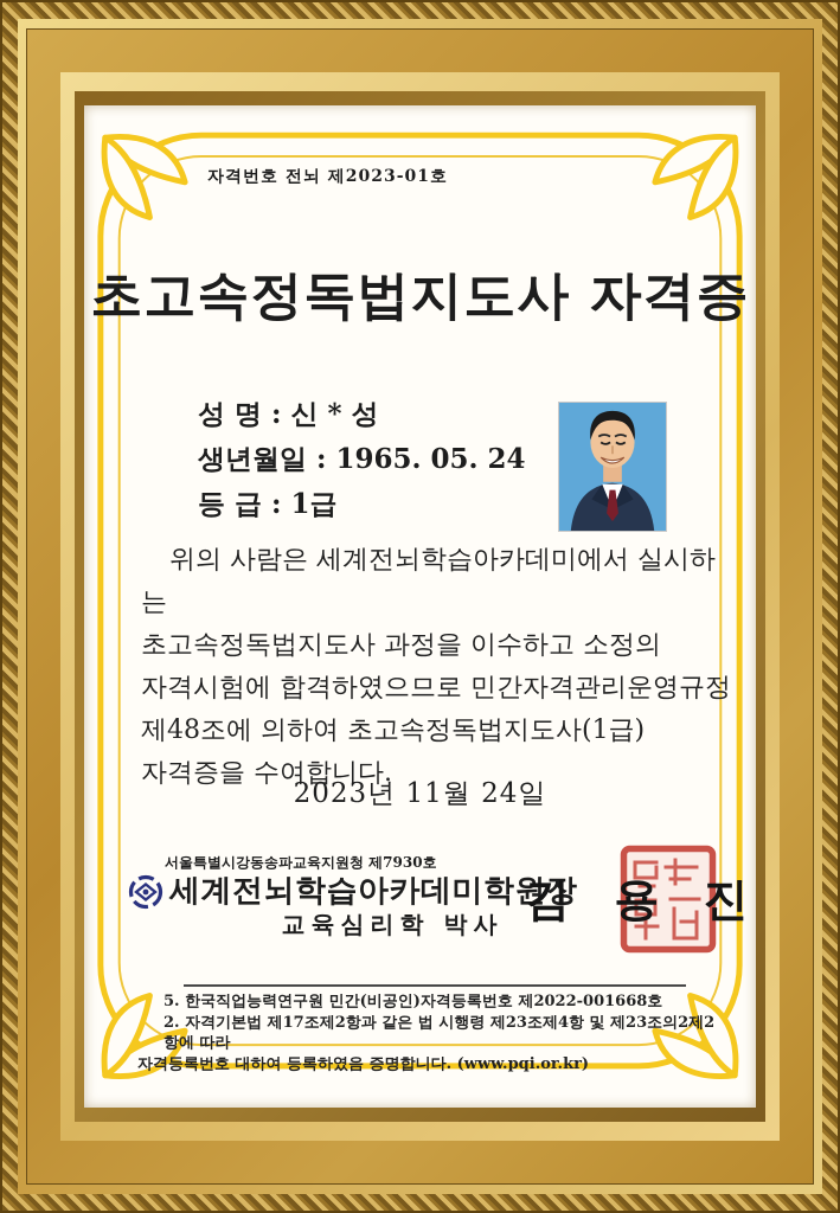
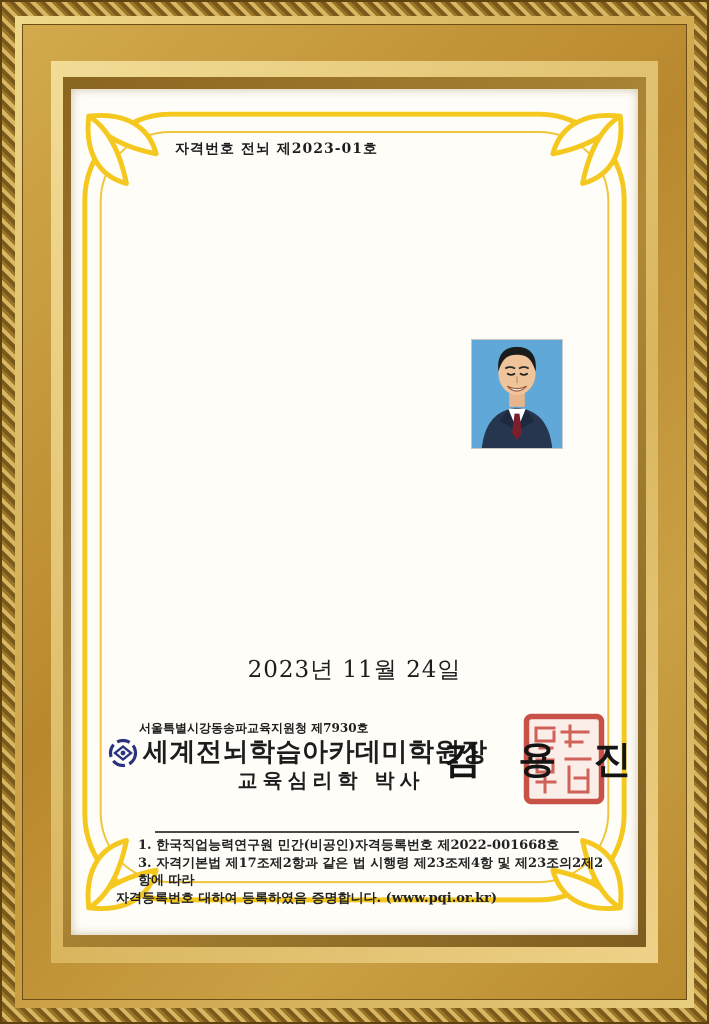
  자격번호 전뇌 제2023-01호
- 초고속정독법지도사 자격증
- 성 명 : 신 * 성
- 생년월일 : 1965. 05. 24
- 등 급 : 1급
- 위의 사람은 세계전뇌학습아카데미에서 실시하는
- 초고속정독법지도사 과정을 이수하고 소정의
- 자격시험에 합격하였으므로 민간자격관리운영규정
- 제48조에 의하여 초고속정독법지도사(1급)
- 자격증을 수여합니다.
  2023년 11월 24일
  서울특별시강동송파교육지원청 제7930호
  세계전뇌학습아카데미학원장
  교육심리학 박사
  김 용 진
- 5. 한국직업능력연구원 민간(비공인)자격등록번호 제2022-001668호
+ 1. 한국직업능력연구원 민간(비공인)자격등록번호 제2022-001668호
- 2. 자격기본법 제17조제2항과 같은 법 시행령 제23조제4항 및 제23조의2제2항에 따라
+ 3. 자격기본법 제17조제2항과 같은 법 시행령 제23조제4항 및 제23조의2제2항에 따라
  자격등록번호 대하여 등록하였음 증명합니다. (www.pqi.or.kr)
